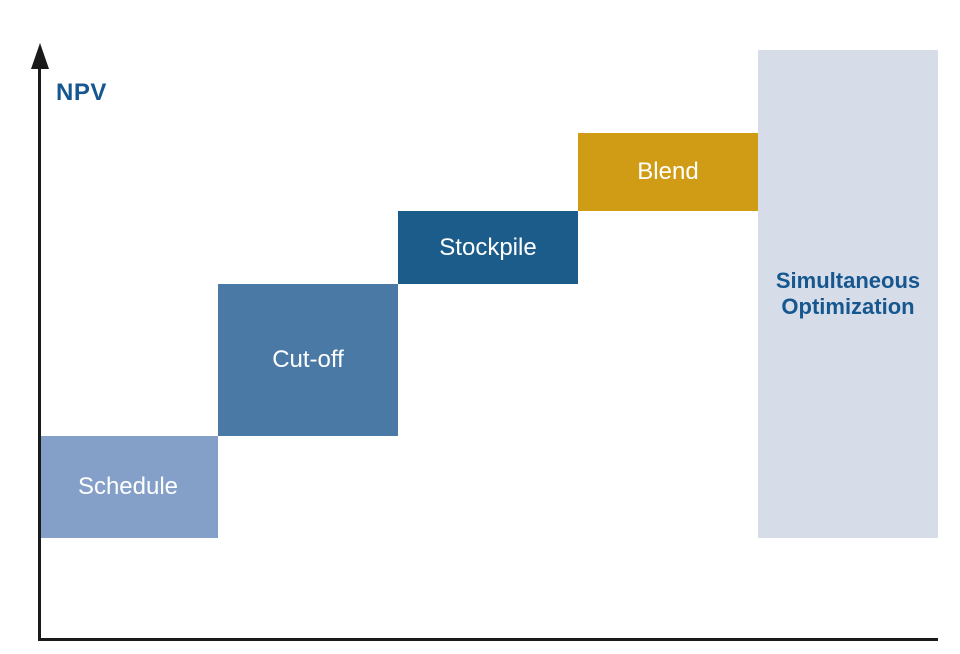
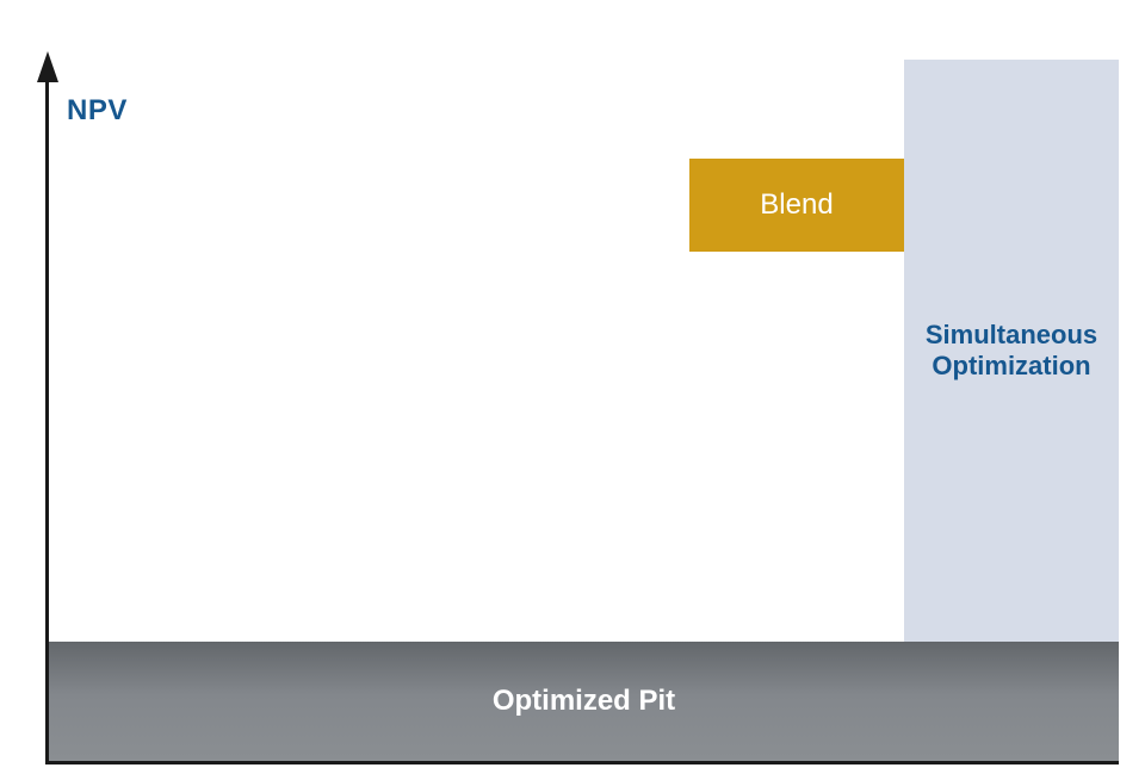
  NPV
- Schedule
- Cut-off
- Stockpile
  Blend
  Simultaneous Optimization
+ Optimized Pit
